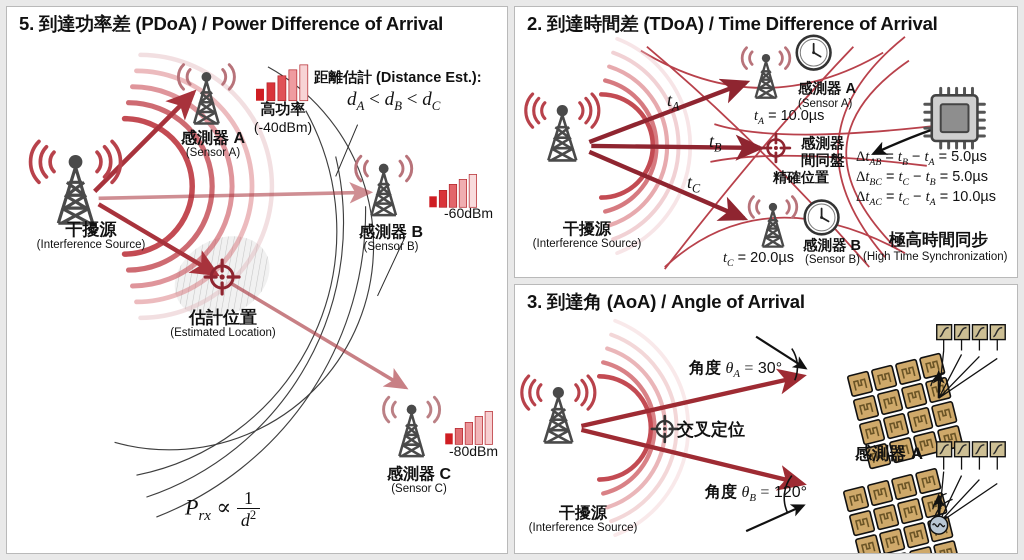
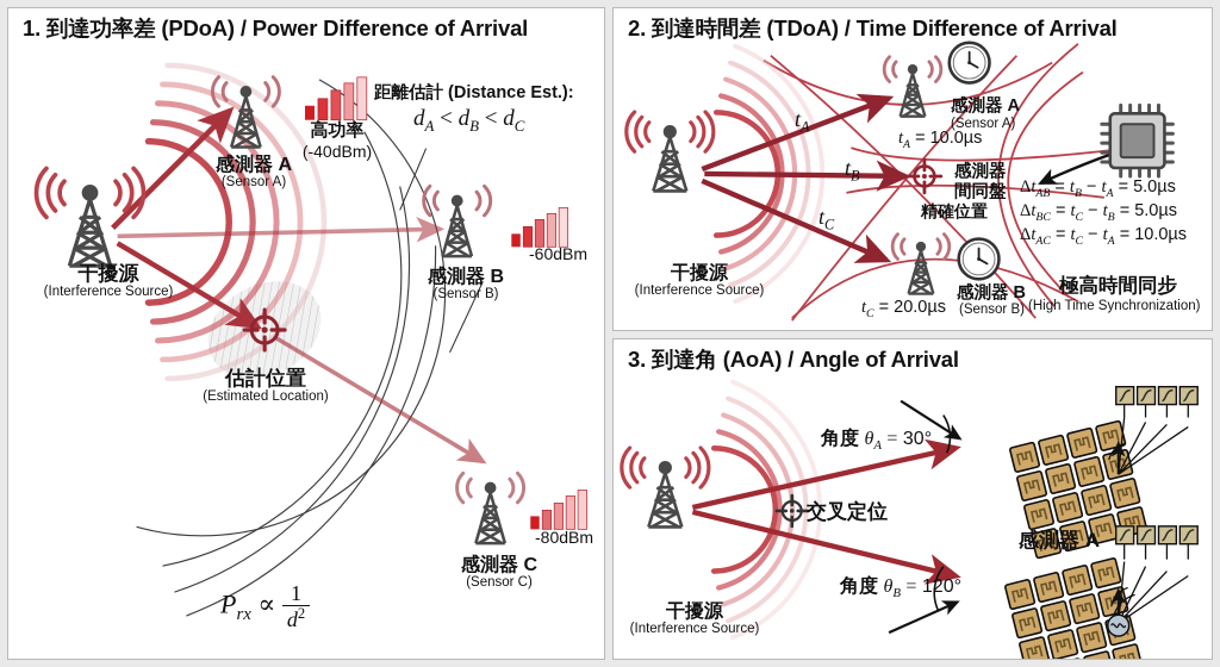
- 5. 到達功率差 (PDoA) / Power Difference of Arrival
+ 1. 到達功率差 (PDoA) / Power Difference of Arrival
  干擾源
  (Interference Source)
  感測器 A
  (Sensor A)
  感測器 B
  (Sensor B)
  感測器 C
  (Sensor C)
  高功率
  (-40dBm)
  -60dBm
  -80dBm
  距離估計 (Distance Est.):
  dA < dB < dC
  估計位置
  (Estimated Location)
  Prx ∝
  1
  d2
  2. 到達時間差 (TDoA) / Time Difference of Arrival
  干擾源
  (Interference Source)
  感測器 A
  (Sensor A)
  感測器 B
  (Sensor B)
  tA
  tB
  tC
  tA = 10.0µs
  tC = 20.0µs
  感測器
  間同盤
  精確位置
  ΔtAB = tB − tA = 5.0µs
  ΔtBC = tC − tB = 5.0µs
  ΔtAC = tC − tA = 10.0µs
  極高時間同步
  (High Time Synchronization)
  3. 到達角 (AoA) / Angle of Arrival
  干擾源
  (Interference Source)
  感測器 A
  角度 θA = 30°
  角度 θB = 120°
  交叉定位
